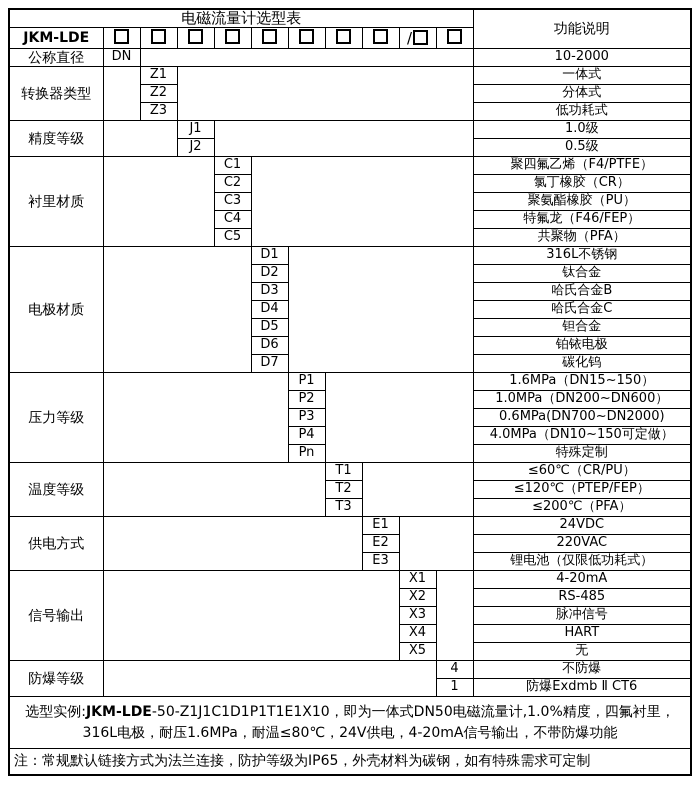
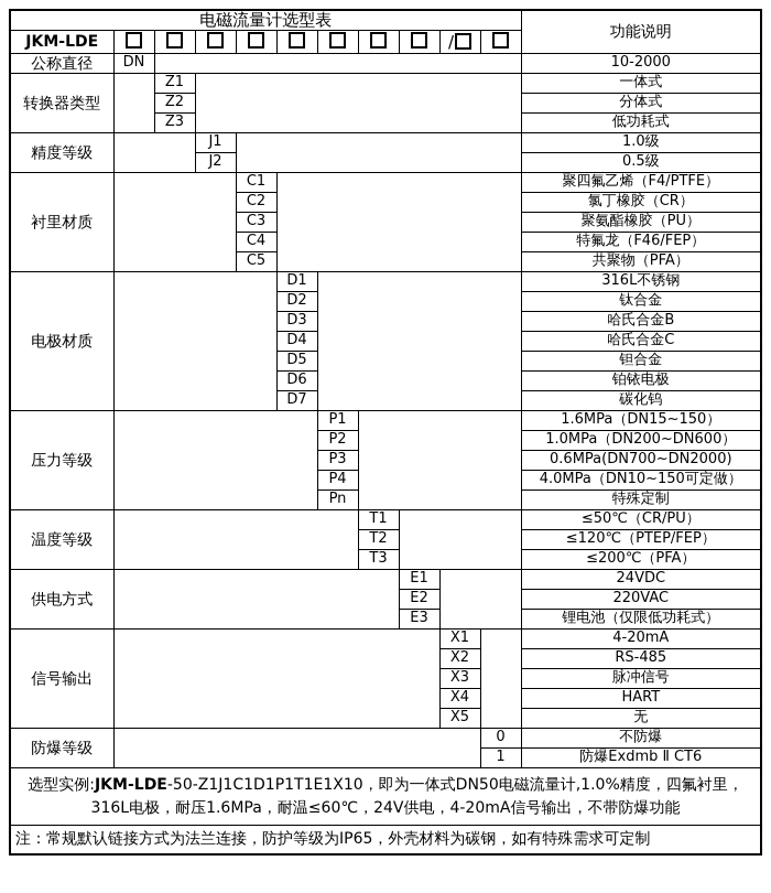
  电磁流量计选型表	功能说明
  JKM-LDE									/
  公称直径	DN		10-2000
  转换器类型		Z1		一体式
  Z2	分体式
  Z3	低功耗式
  精度等级		J1		1.0级
  J2	0.5级
  衬里材质		C1		聚四氟乙烯（F4/PTFE）
  C2	氯丁橡胶（CR）
  C3	聚氨酯橡胶（PU）
  C4	特氟龙（F46/FEP）
  C5	共聚物（PFA）
  电极材质		D1		316L不锈钢
  D2	钛合金
  D3	哈氏合金B
  D4	哈氏合金C
  D5	钽合金
  D6	铂铱电极
  D7	碳化钨
  压力等级		P1		1.6MPa（DN15~150）
  P2	1.0MPa（DN200~DN600）
  P3	0.6MPa(DN700~DN2000)
  P4	4.0MPa（DN10~150可定做）
  Pn	特殊定制
- 温度等级		T1		≤60℃（CR/PU）
+ 温度等级		T1		≤50℃（CR/PU）
  T2	≤120℃（PTEP/FEP）
  T3	≤200℃（PFA）
  供电方式		E1		24VDC
  E2	220VAC
  E3	锂电池（仅限低功耗式）
  信号输出		X1		4-20mA
  X2	RS-485
  X3	脉冲信号
  X4	HART
  X5	无
- 防爆等级		4	不防爆
+ 防爆等级		0	不防爆
  1	防爆Exdmb Ⅱ CT6
- 选型实例:JKM-LDE-50-Z1J1C1D1P1T1E1X10，即为一体式DN50电磁流量计,1.0%精度，四氟衬里， 316L电极，耐压1.6MPa，耐温≤80℃，24V供电，4-20mA信号输出，不带防爆功能
+ 选型实例:JKM-LDE-50-Z1J1C1D1P1T1E1X10，即为一体式DN50电磁流量计,1.0%精度，四氟衬里， 316L电极，耐压1.6MPa，耐温≤60℃，24V供电，4-20mA信号输出，不带防爆功能
  注：常规默认链接方式为法兰连接，防护等级为IP65，外壳材料为碳钢，如有特殊需求可定制
